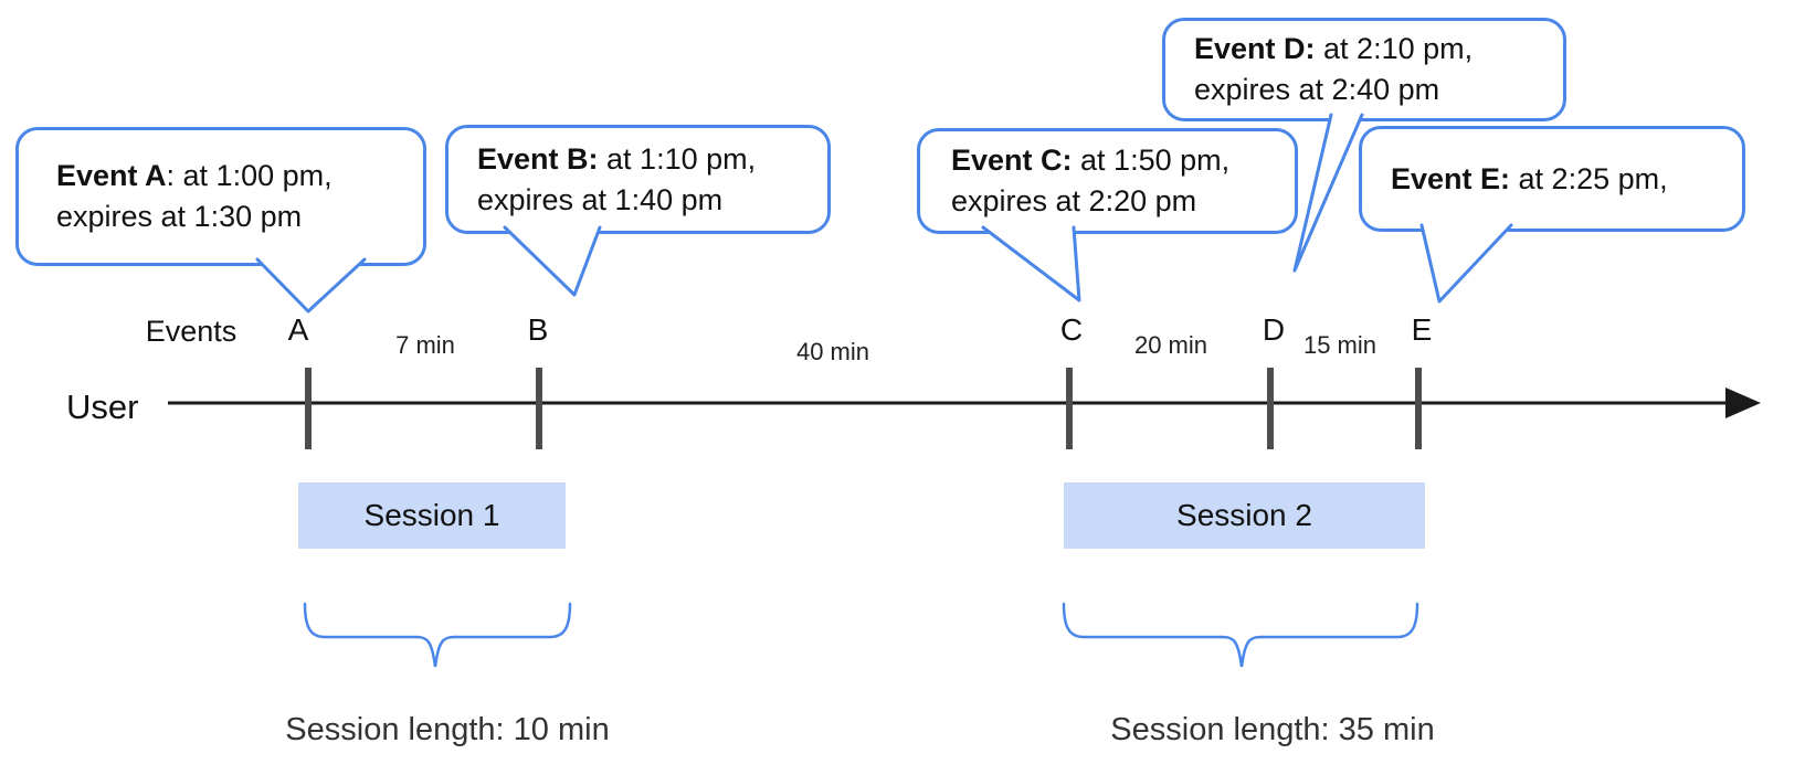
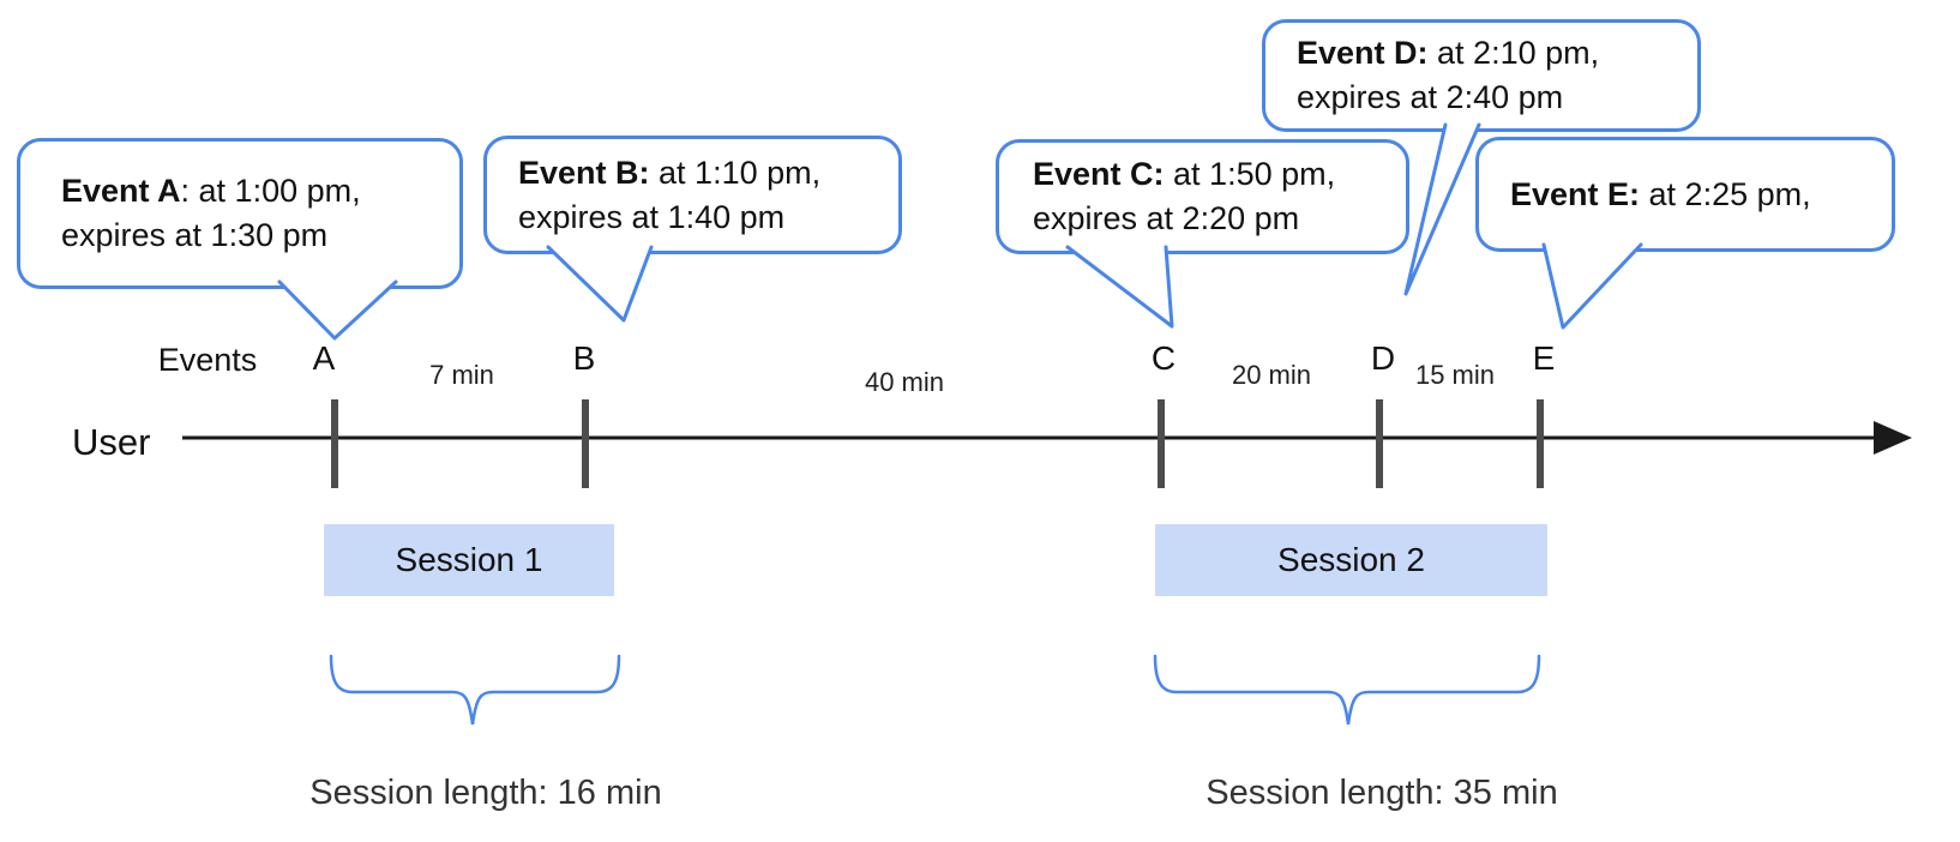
  Event A: at 1:00 pm,
  expires at 1:30 pm
  Event B: at 1:10 pm,
  expires at 1:40 pm
  Event C: at 1:50 pm,
  expires at 2:20 pm
  Event D: at 2:10 pm,
  expires at 2:40 pm
  Event E: at 2:25 pm,
  Events
  User
  A
  B
  C
  D
  E
  7 min
  40 min
  20 min
  15 min
  Session 1
  Session 2
- Session length: 10 min
+ Session length: 16 min
  Session length: 35 min
